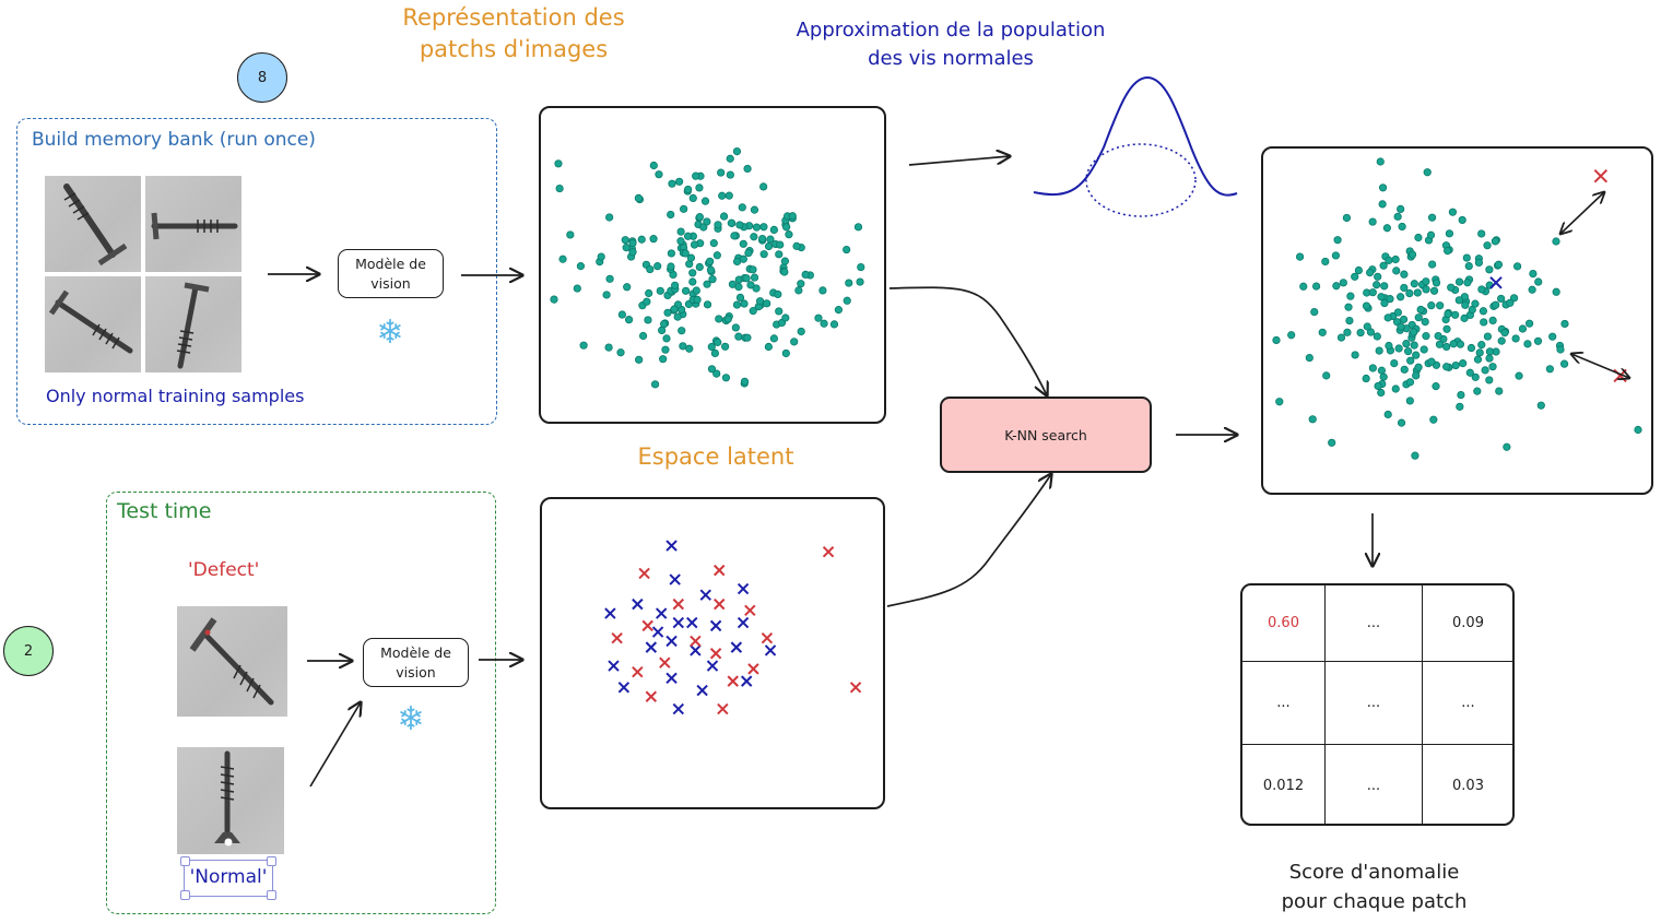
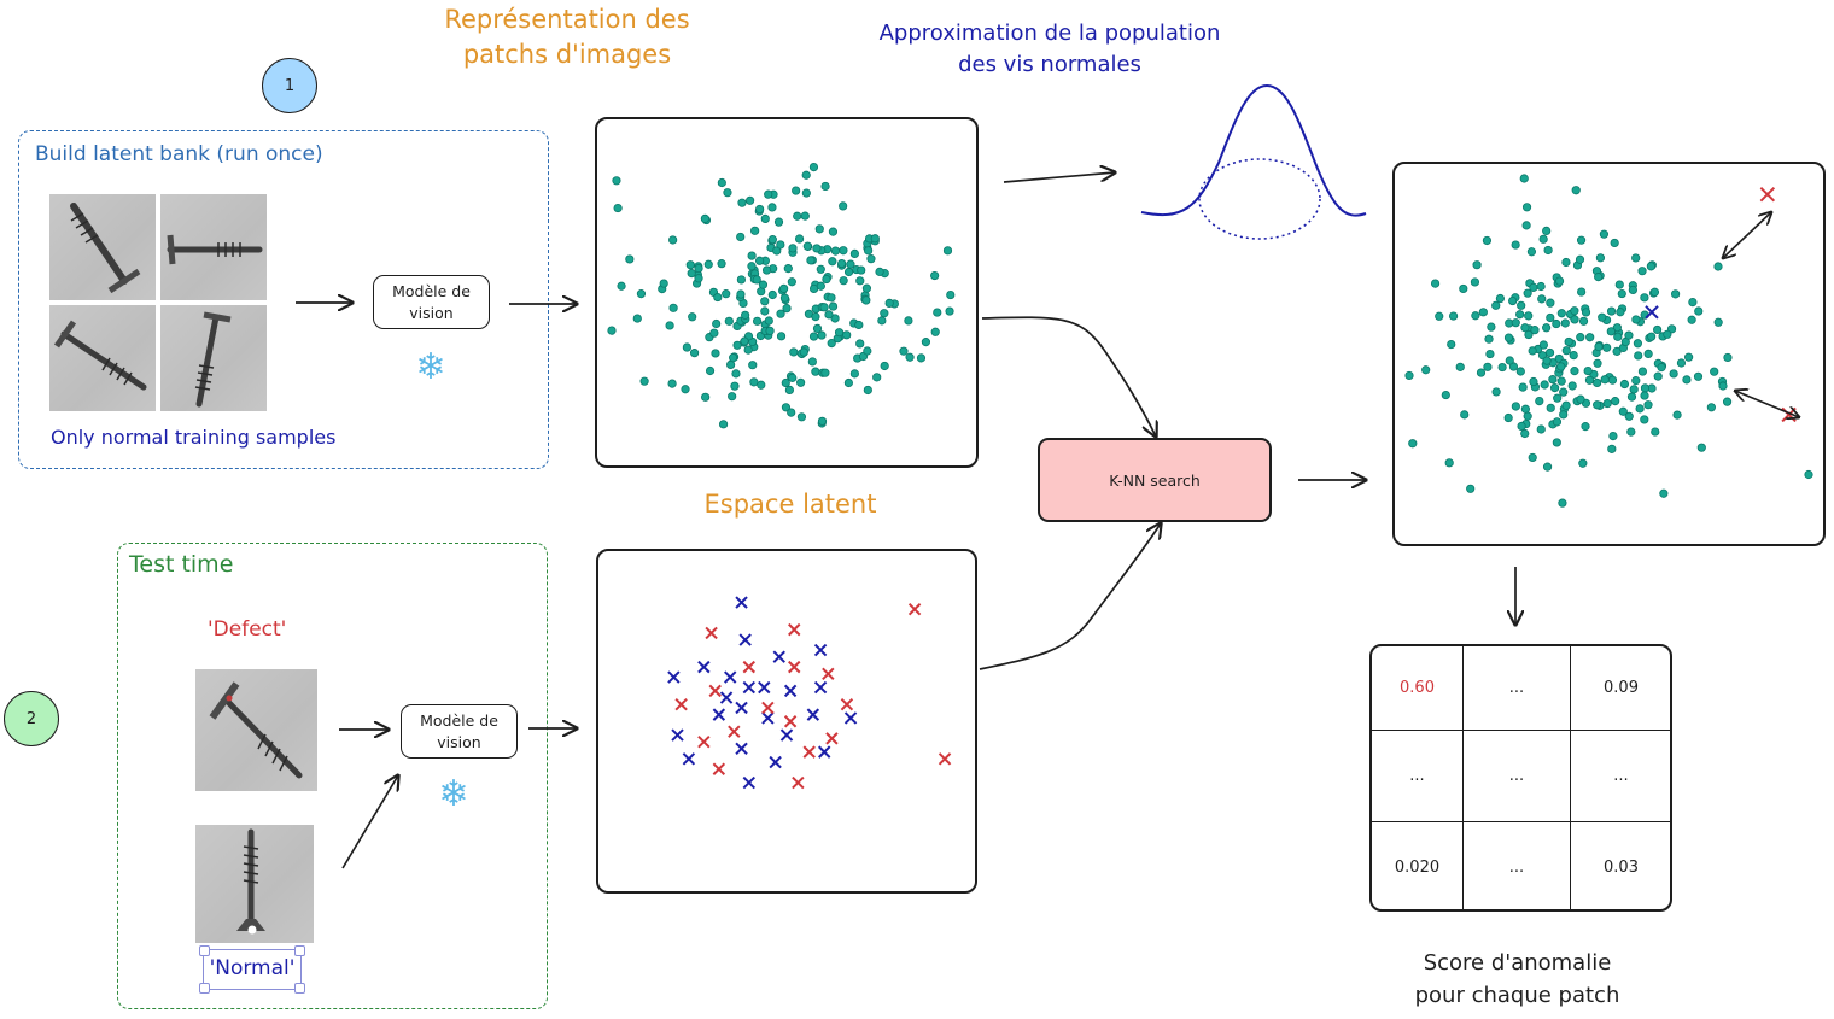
  Représentation des
  patchs d'images
  Approximation de la population
  des vis normales
  Espace latent
- 8
+ 1
  2
- Build memory bank (run once)
+ Build latent bank (run once)
  Only normal training samples
  Modèle de
  vision
  ❄
  Test time
  'Defect'
  'Normal'
  Modèle de
  vision
  ❄
  K-NN search
  0.60
  ...
  0.09
  ...
  ...
  ...
- 0.012
+ 0.020
  ...
  0.03
  Score d'anomalie
  pour chaque patch
